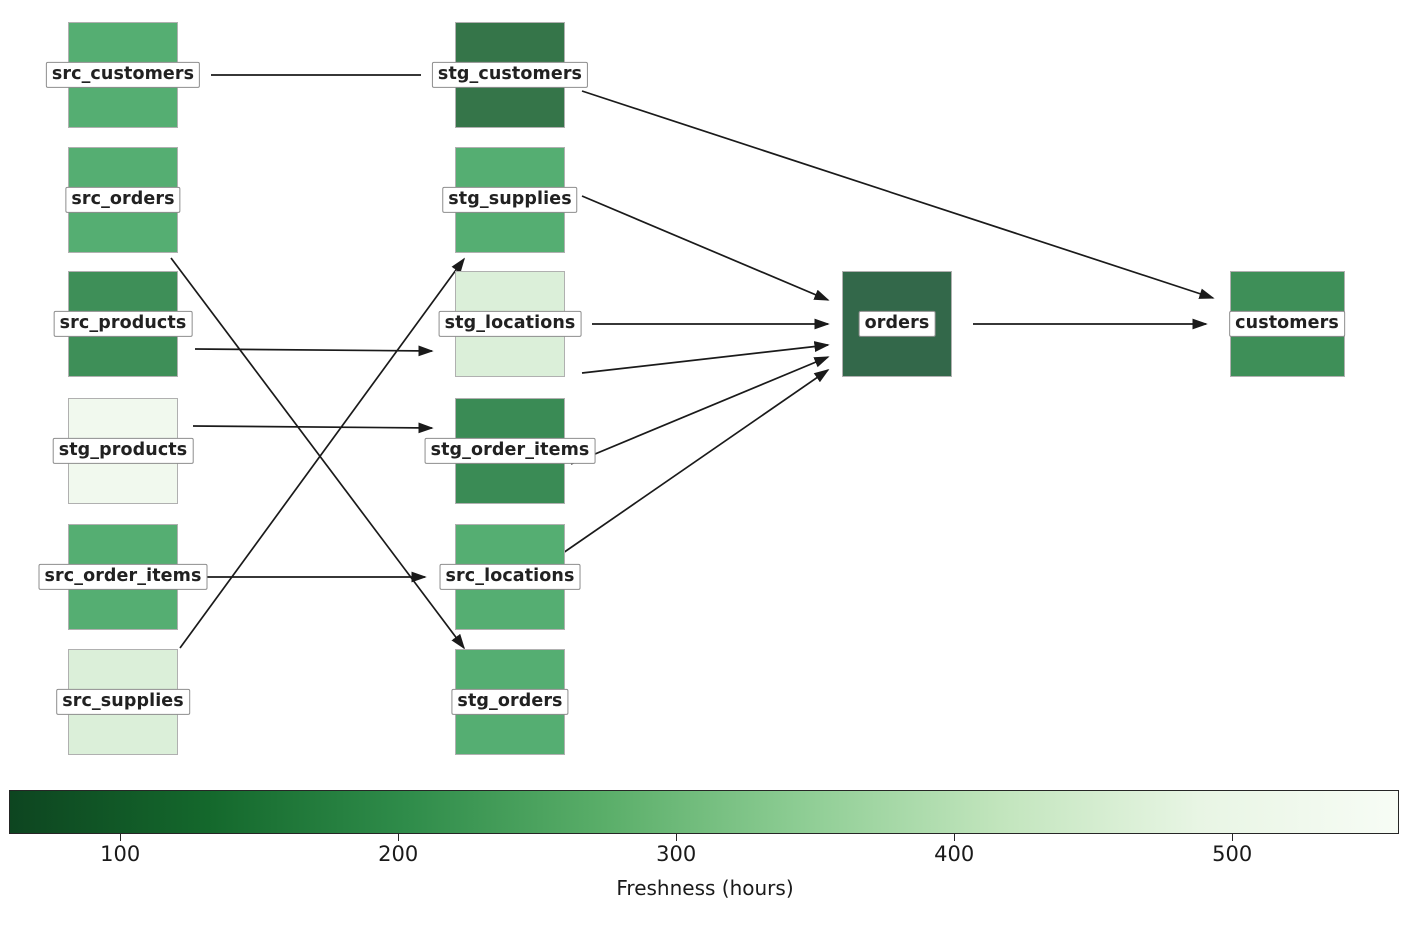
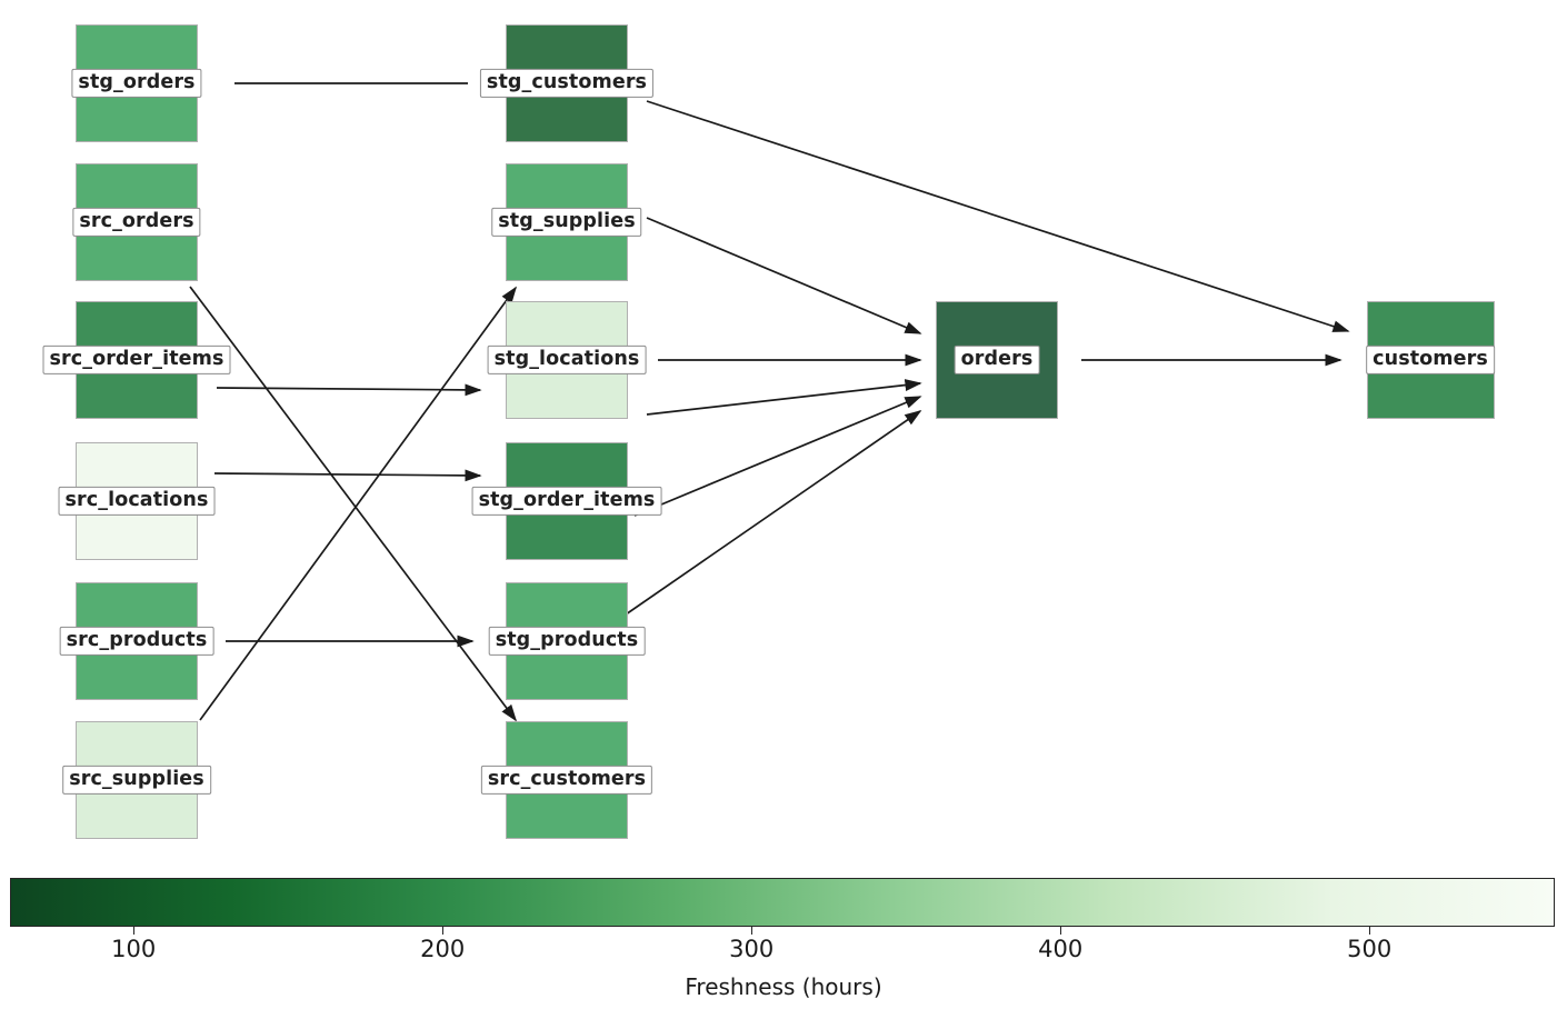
- src_customers
+ stg_orders
  src_orders
- src_products
+ src_order_items
- stg_products
+ src_locations
- src_order_items
+ src_products
  src_supplies
  stg_customers
  stg_supplies
  stg_locations
  stg_order_items
- src_locations
+ stg_products
- stg_orders
+ src_customers
  orders
  customers
  100
  200
  300
  400
  500
  Freshness (hours)
